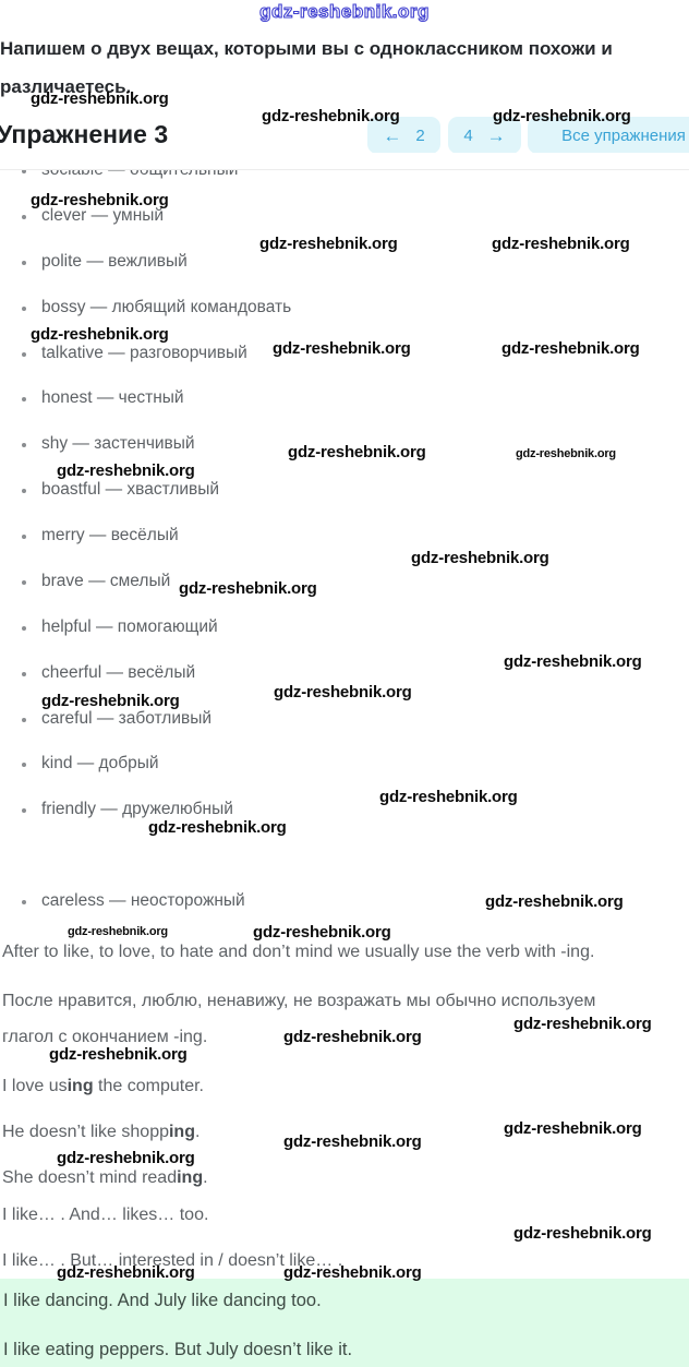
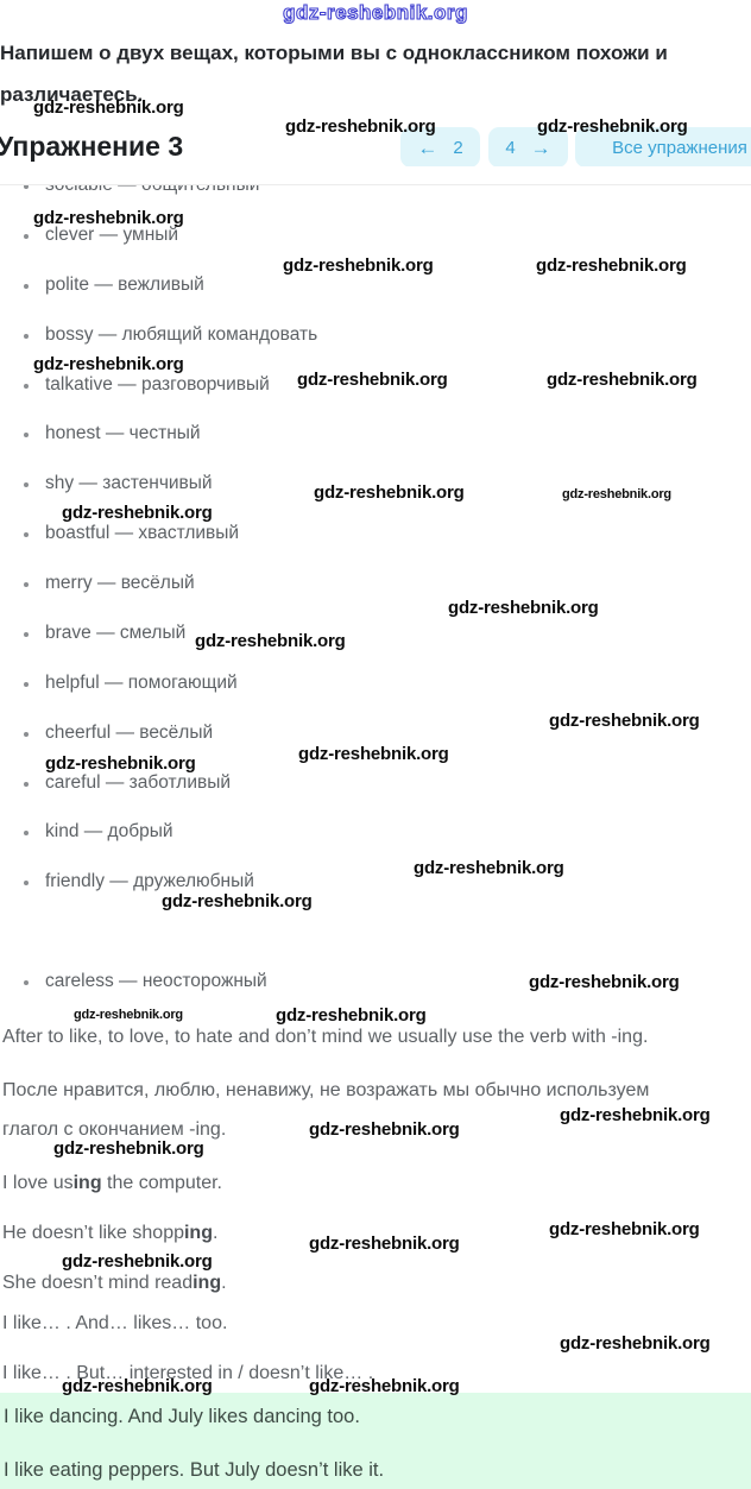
  gdz-reshebnik.org
  Напишем о двух вещах, которыми вы с одноклассником похожи и
  различаетесь.
  Упражнение 3
  ←
  2
  4
  →
  Все упражнения
  clever — умный
  polite — вежливый
  bossy — любящий командовать
  talkative — разговорчивый
  honest — честный
  shy — застенчивый
  boastful — хвастливый
  merry — весёлый
  brave — смелый
  helpful — помогающий
  cheerful — весёлый
  careful — заботливый
  kind — добрый
  friendly — дружелюбный
  careless — неосторожный
  After to like, to love, to hate and don’t mind we usually use the verb with -ing.
  После нравится, люблю, ненавижу, не возражать мы обычно используем
  глагол с окончанием -ing.
  I love using the computer.
  He doesn’t like shopping.
  She doesn’t mind reading.
  I like… . And… likes… too.
  I like… . But… interested in / doesn’t like… .
- I like dancing. And July like dancing too.
+ I like dancing. And July likes dancing too.
  I like eating peppers. But July doesn’t like it.
  gdz-reshebnik.org
  gdz-reshebnik.org
  gdz-reshebnik.org
  gdz-reshebnik.org
  gdz-reshebnik.org
  gdz-reshebnik.org
  gdz-reshebnik.org
  gdz-reshebnik.org
  gdz-reshebnik.org
  gdz-reshebnik.org
  gdz-reshebnik.org
  gdz-reshebnik.org
  gdz-reshebnik.org
  gdz-reshebnik.org
  gdz-reshebnik.org
  gdz-reshebnik.org
  gdz-reshebnik.org
  gdz-reshebnik.org
  gdz-reshebnik.org
  gdz-reshebnik.org
  gdz-reshebnik.org
  gdz-reshebnik.org
  gdz-reshebnik.org
  gdz-reshebnik.org
  gdz-reshebnik.org
  gdz-reshebnik.org
  gdz-reshebnik.org
  gdz-reshebnik.org
  gdz-reshebnik.org
  gdz-reshebnik.org
  gdz-reshebnik.org
